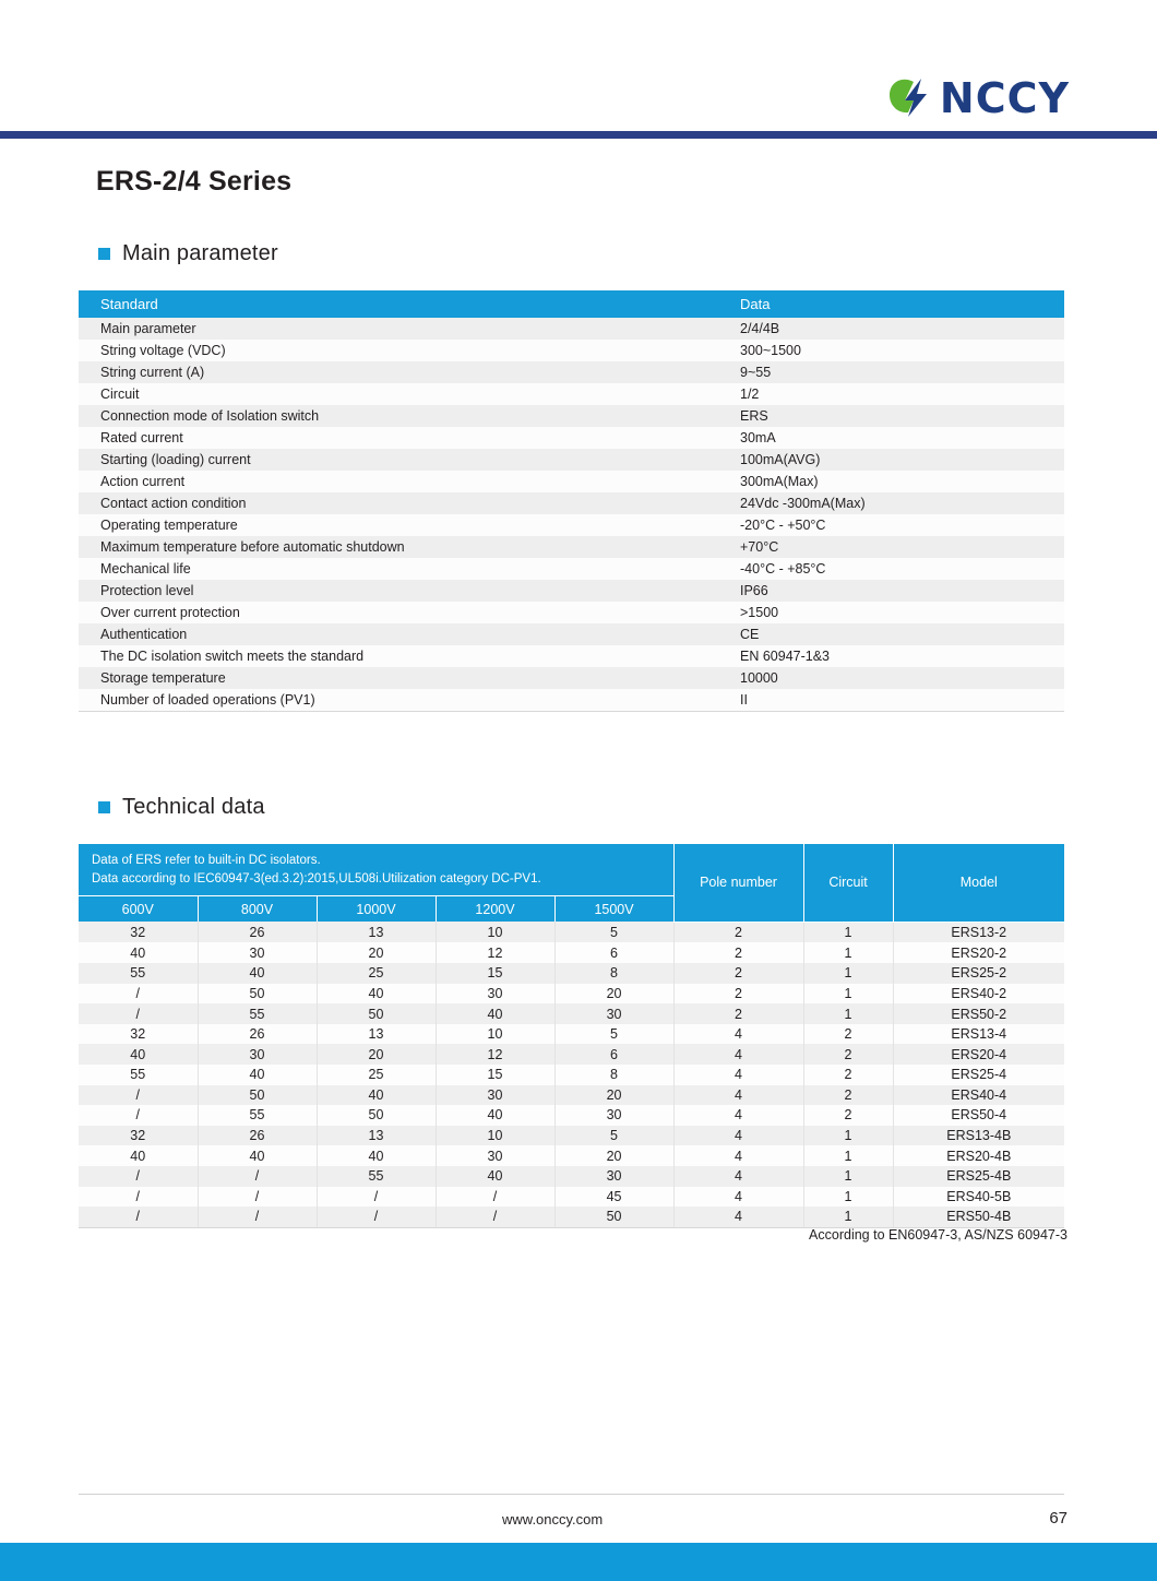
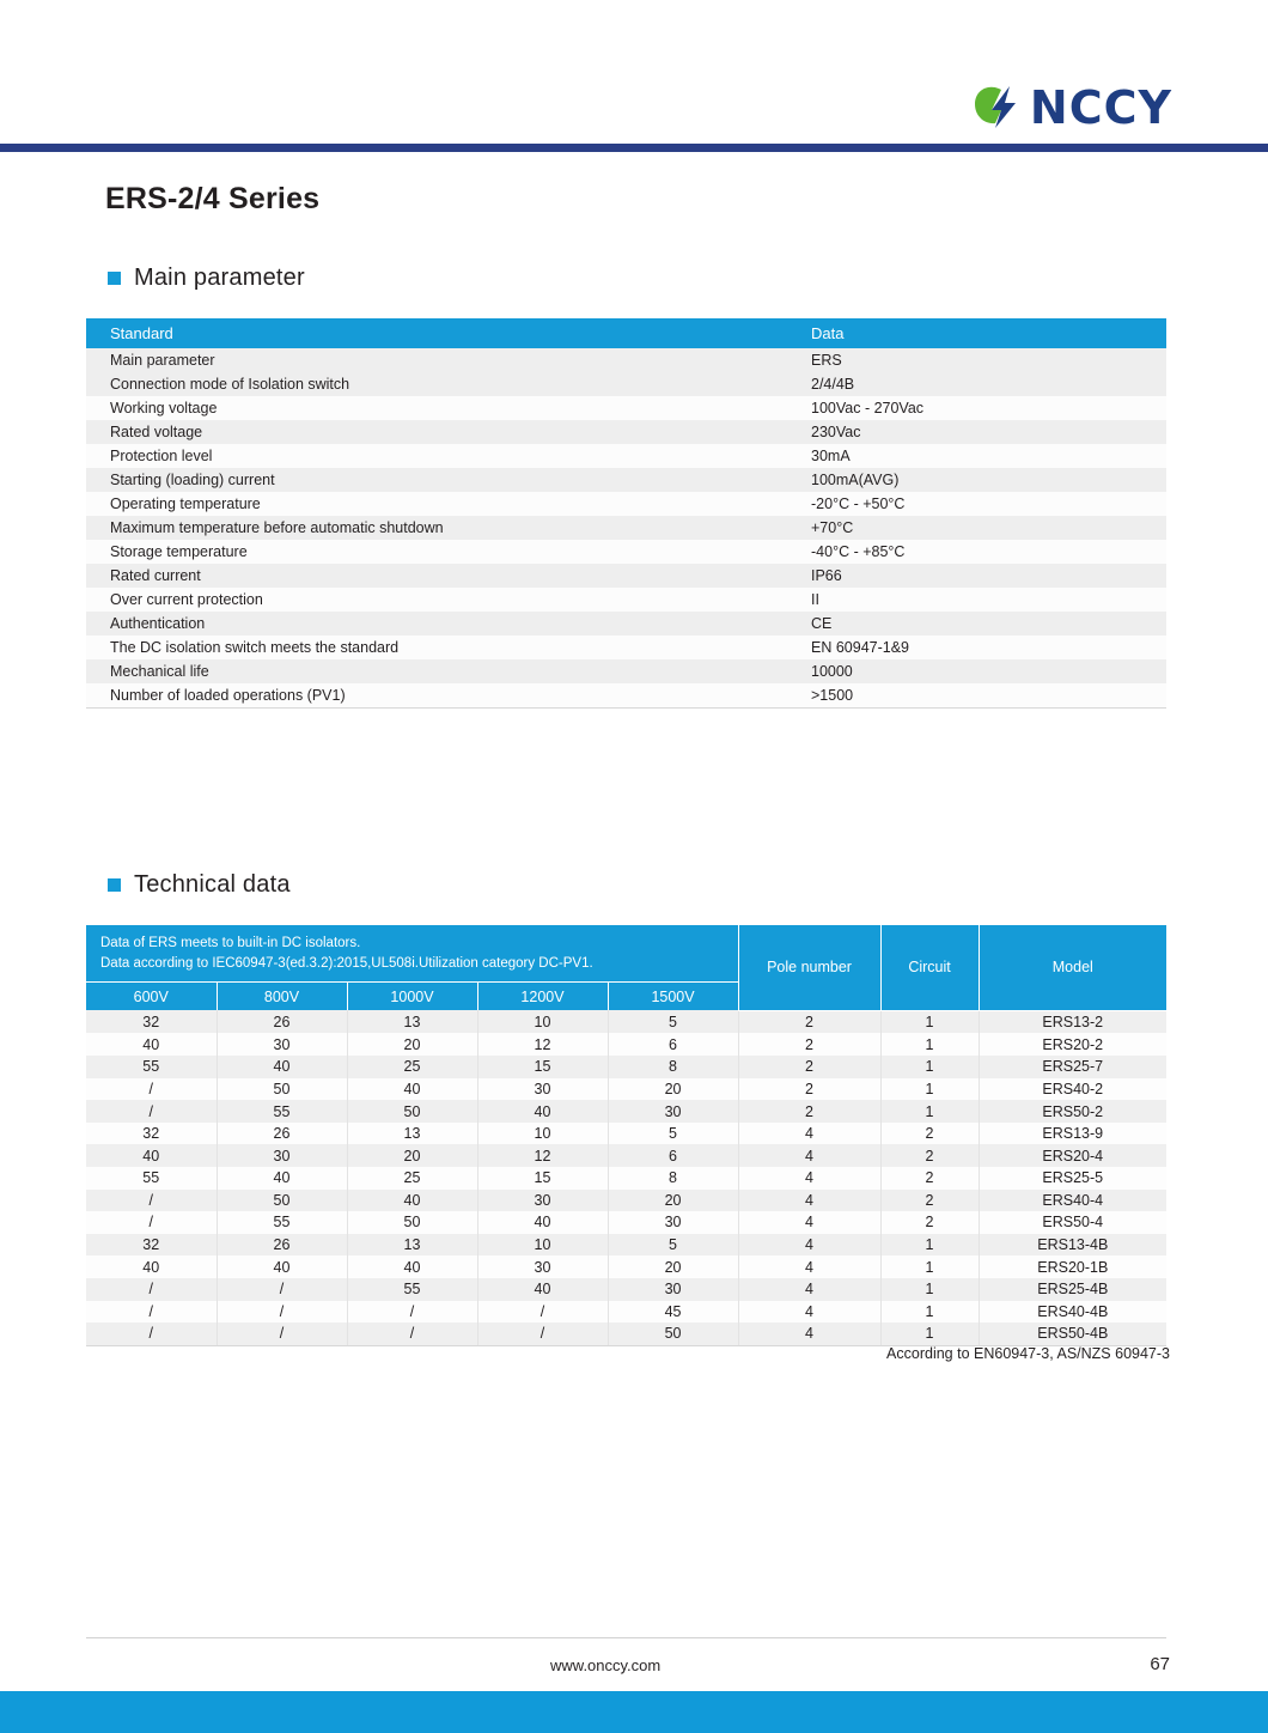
  NCCY
  ERS-2/4 Series
  Main parameter
  Standard	Data
- Main parameter	2/4/4B
+ Main parameter	ERS
- String voltage (VDC)	300~1500
- String current (A)	9~55
- Circuit	1/2
- Connection mode of Isolation switch	ERS
+ Connection mode of Isolation switch	2/4/4B
+ Working voltage	100Vac - 270Vac
+ Rated voltage	230Vac
- Rated current	30mA
+ Protection level	30mA
  Starting (loading) current	100mA(AVG)
- Action current	300mA(Max)
- Contact action condition	24Vdc -300mA(Max)
  Operating temperature	-20°C - +50°C
  Maximum temperature before automatic shutdown	+70°C
- Mechanical life	-40°C - +85°C
+ Storage temperature	-40°C - +85°C
- Protection level	IP66
+ Rated current	IP66
- Over current protection	>1500
+ Over current protection	II
  Authentication	CE
- The DC isolation switch meets the standard	EN 60947-1&3
+ The DC isolation switch meets the standard	EN 60947-1&9
- Storage temperature	10000
+ Mechanical life	10000
- Number of loaded operations (PV1)	II
+ Number of loaded operations (PV1)	>1500
  Technical data
- Data of ERS refer to built-in DC isolators. Data according to IEC60947-3(ed.3.2):2015,UL508i.Utilization category DC-PV1.	Pole number	Circuit	Model
+ Data of ERS meets to built-in DC isolators. Data according to IEC60947-3(ed.3.2):2015,UL508i.Utilization category DC-PV1.	Pole number	Circuit	Model
  600V	800V	1000V	1200V	1500V
  32	26	13	10	5	2	1	ERS13-2
  40	30	20	12	6	2	1	ERS20-2
- 55	40	25	15	8	2	1	ERS25-2
+ 55	40	25	15	8	2	1	ERS25-7
  /	50	40	30	20	2	1	ERS40-2
  /	55	50	40	30	2	1	ERS50-2
- 32	26	13	10	5	4	2	ERS13-4
+ 32	26	13	10	5	4	2	ERS13-9
  40	30	20	12	6	4	2	ERS20-4
- 55	40	25	15	8	4	2	ERS25-4
+ 55	40	25	15	8	4	2	ERS25-5
  /	50	40	30	20	4	2	ERS40-4
  /	55	50	40	30	4	2	ERS50-4
  32	26	13	10	5	4	1	ERS13-4B
- 40	40	40	30	20	4	1	ERS20-4B
+ 40	40	40	30	20	4	1	ERS20-1B
  /	/	55	40	30	4	1	ERS25-4B
- /	/	/	/	45	4	1	ERS40-5B
+ /	/	/	/	45	4	1	ERS40-4B
  /	/	/	/	50	4	1	ERS50-4B
  According to EN60947-3, AS/NZS 60947-3
  www.onccy.com
  67
